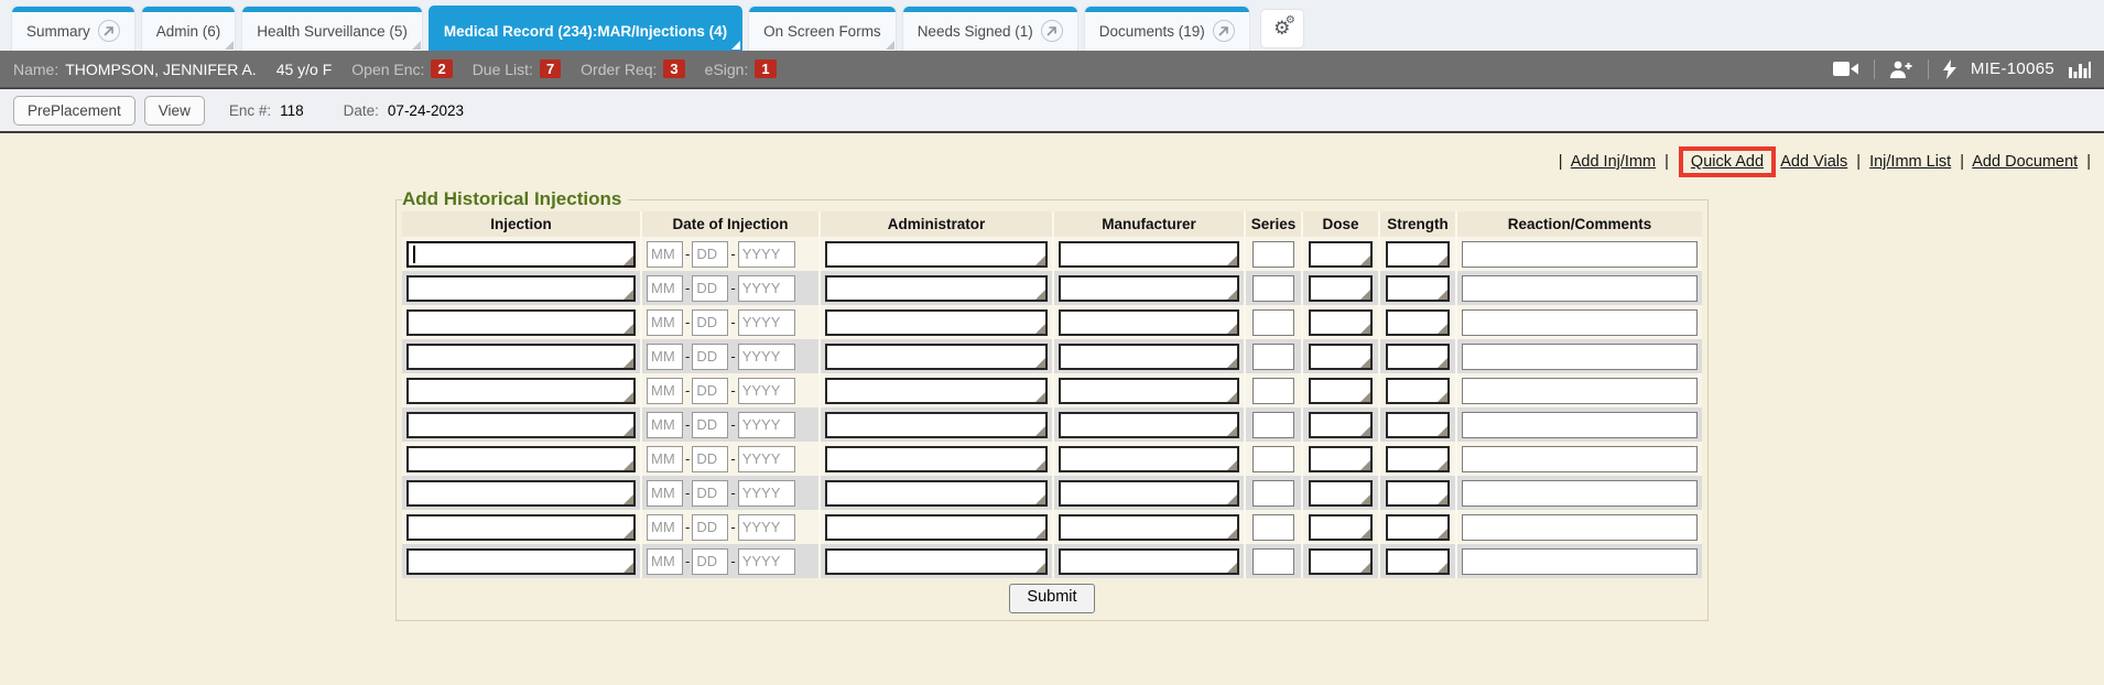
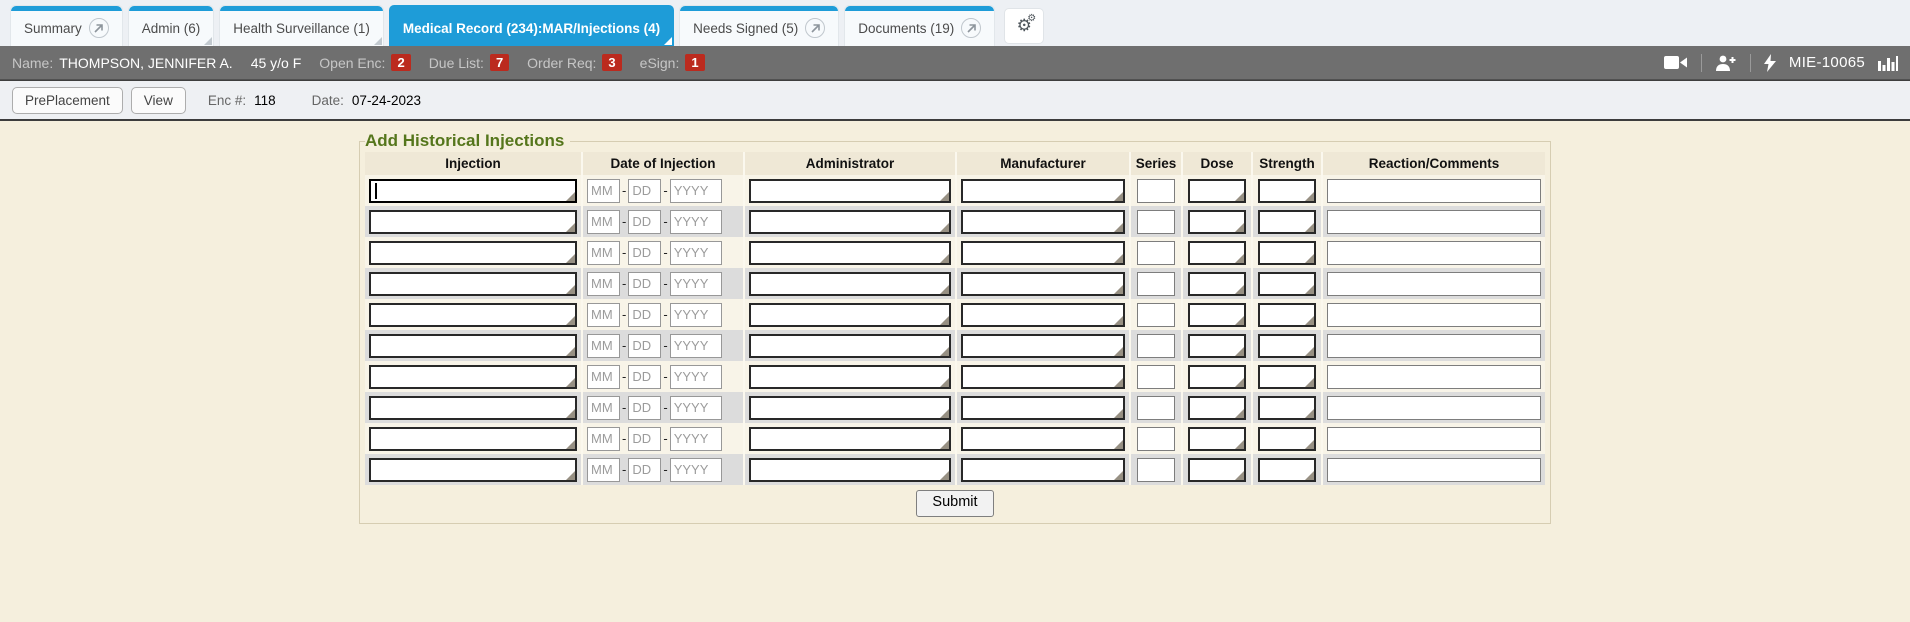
  Summary
  Admin (6)
- Health Surveillance (5)
+ Health Surveillance (1)
  Medical Record (234):MAR/Injections (4)
- On Screen Forms
- Needs Signed (1)
+ Needs Signed (5)
  Documents (19)
  ⚙
  ⚙
  Name:
  THOMPSON, JENNIFER A.
  45 y/o F
  Open Enc:
  2
  Due List:
  7
  Order Req:
  3
  eSign:
  1
  MIE-10065
  PrePlacement
  View
  Enc #:
  118
  Date:
  07-24-2023
- | Add Inj/Imm | Quick Add Add Vials | Inj/Imm List | Add Document |
  Add Historical Injections
  Injection	Date of Injection	Administrator	Manufacturer	Series	Dose	Strength	Reaction/Comments
  	MM - DD - YYYY
  	MM - DD - YYYY
  	MM - DD - YYYY
  	MM - DD - YYYY
  	MM - DD - YYYY
  	MM - DD - YYYY
  	MM - DD - YYYY
  	MM - DD - YYYY
  	MM - DD - YYYY
  	MM - DD - YYYY
  Submit
